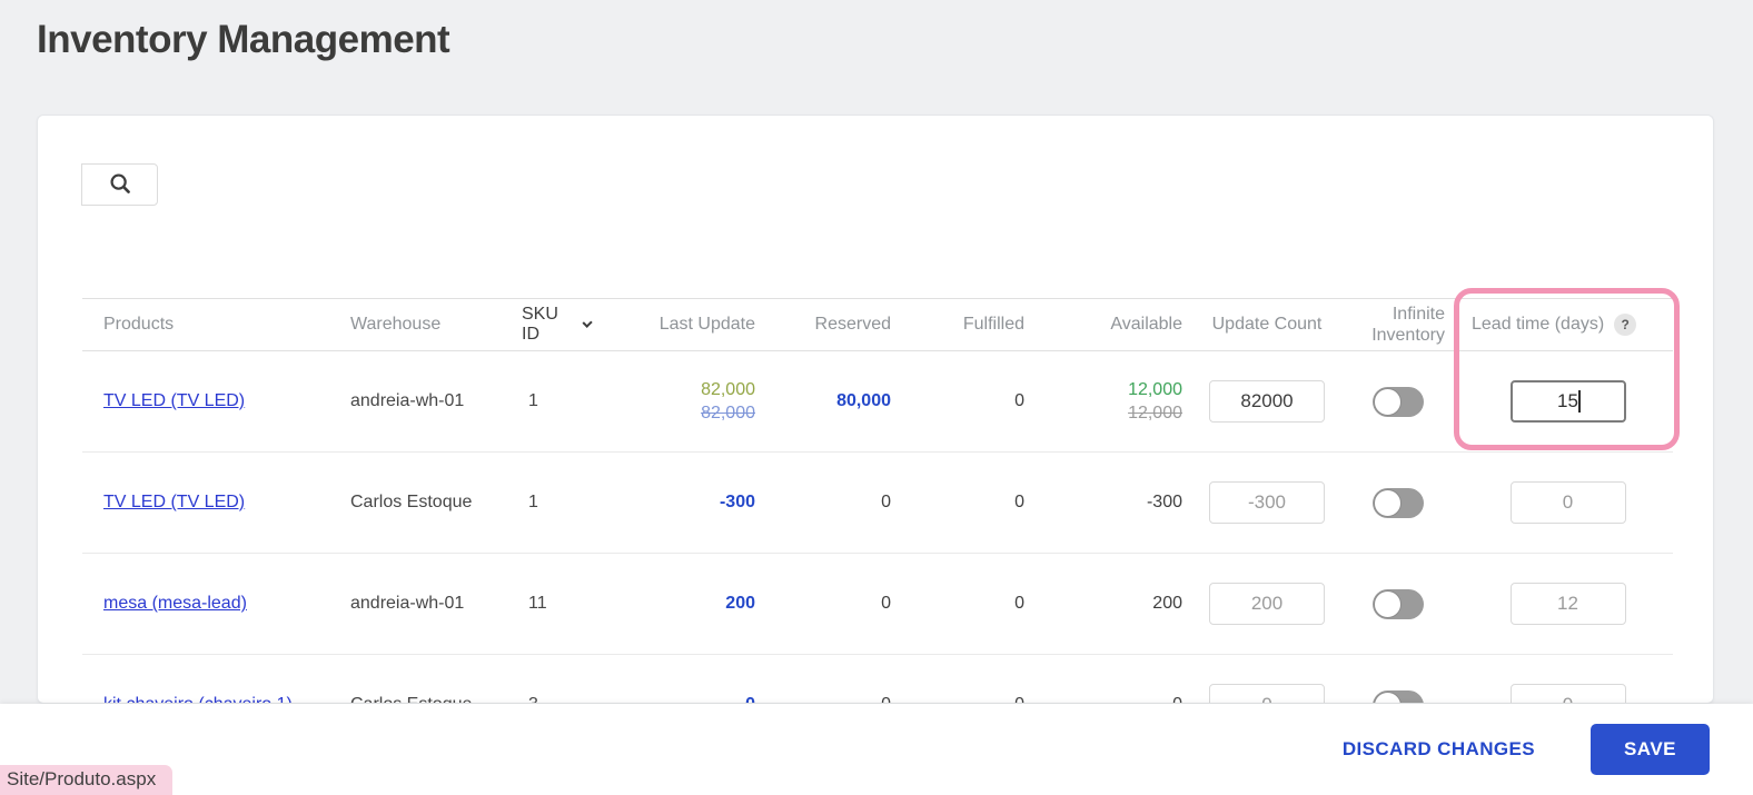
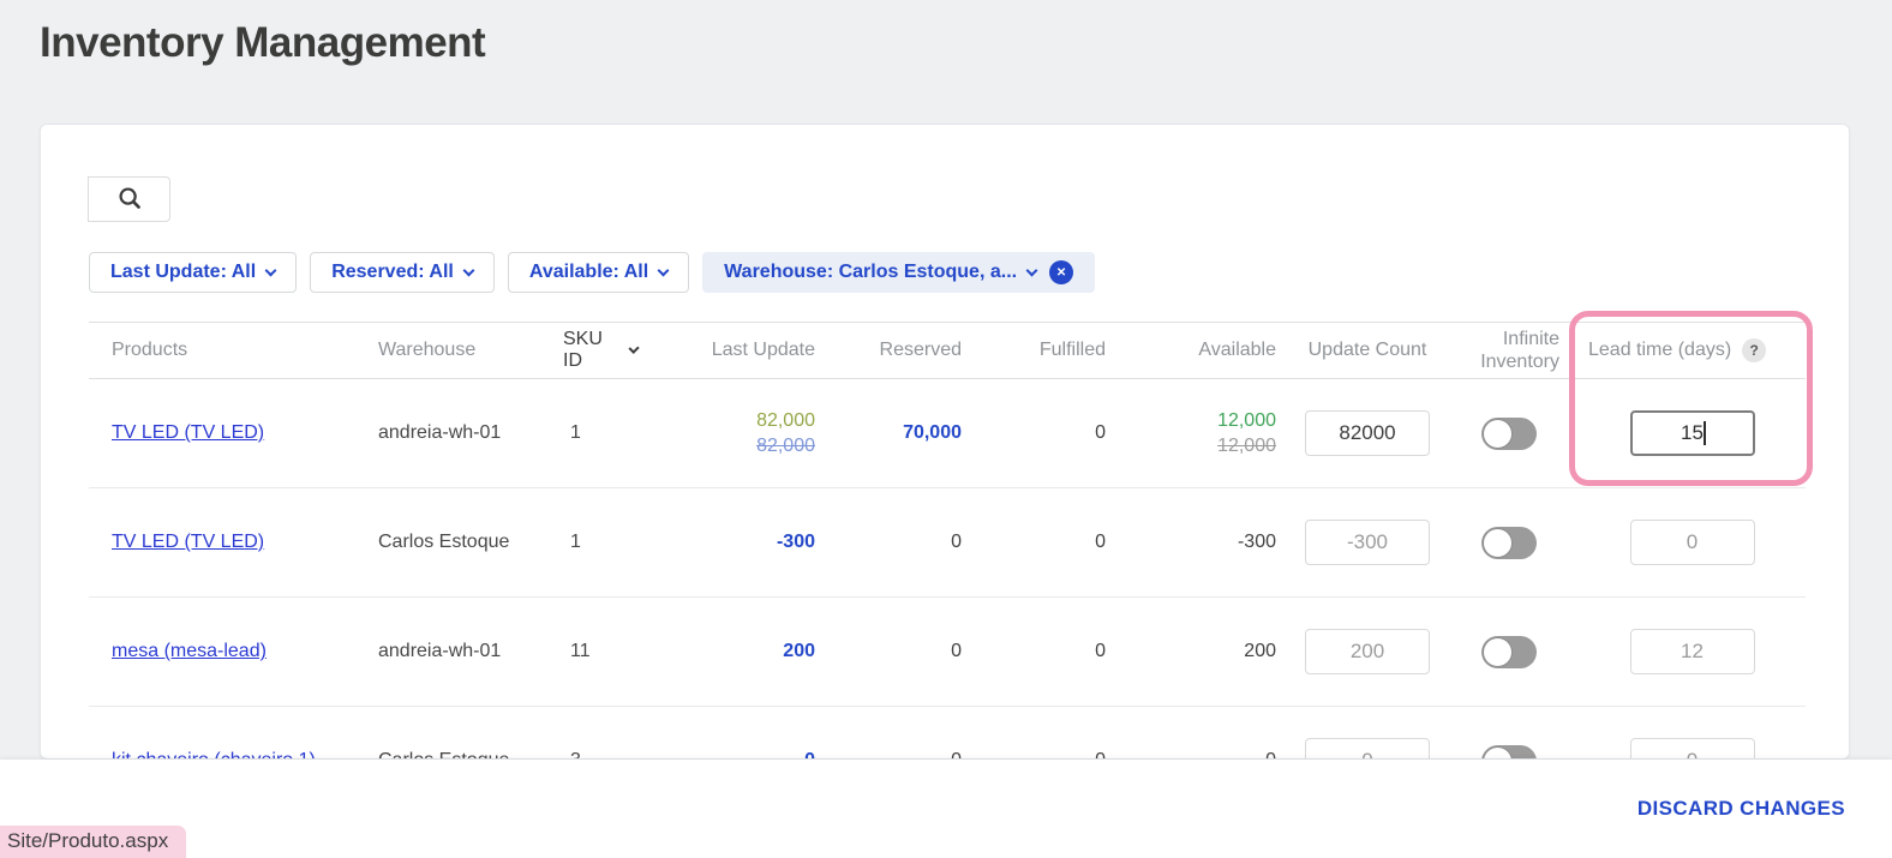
  Inventory Management
+ Last Update: All
+ Reserved: All
+ Available: All
+ Warehouse: Carlos Estoque, a...
+ ✕
  Products
  Warehouse
  SKU ID
  Last Update
  Reserved
  Fulfilled
  Available
  Update Count
  Infinite Inventory
  Lead time (days)
  ?
  TV LED (TV LED)
  andreia-wh-01
  1
  82,000
  82,000
- 80,000
+ 70,000
  0
  12,000
  12,000
  82000
  15
  TV LED (TV LED)
  Carlos Estoque
  1
  -300
  0
  0
  -300
  -300
  0
  mesa (mesa-lead)
  andreia-wh-01
  11
  200
  0
  0
  200
  200
  12
  DISCARD CHANGES
- SAVE
  Site/Produto.aspx
